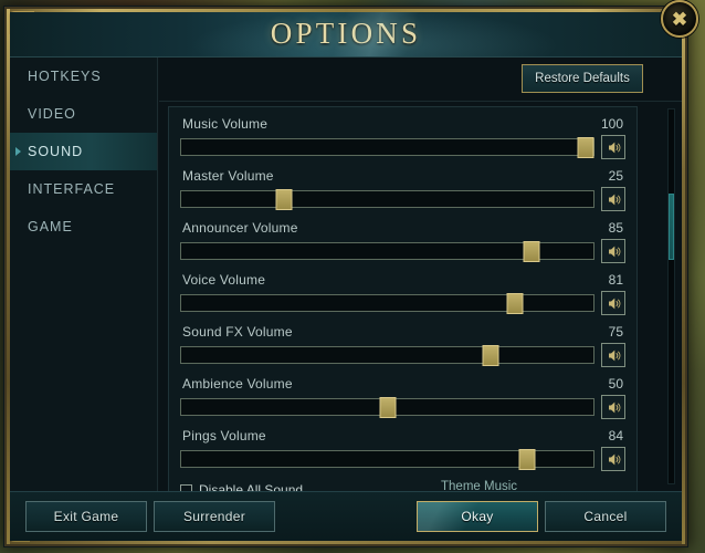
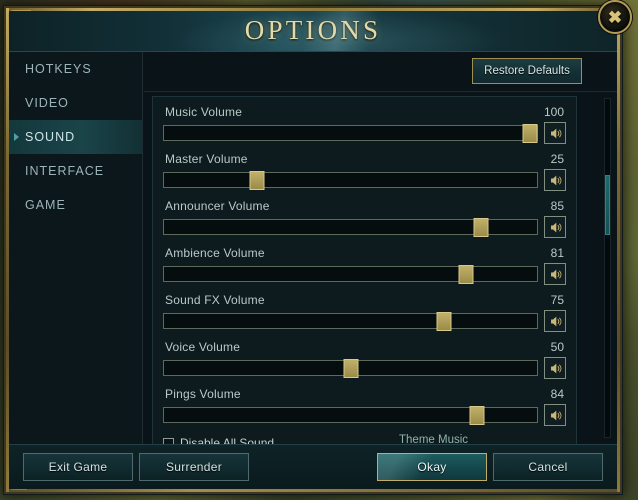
  ✖
  HOTKEYS
  VIDEO
  SOUND
  INTERFACE
  GAME
  Restore Defaults
  Music Volume
  100
  Master Volume
  25
  Announcer Volume
  85
- Voice Volume
+ Ambience Volume
  81
  Sound FX Volume
  75
- Ambience Volume
+ Voice Volume
  50
  Pings Volume
  84
  Disable All Sound
  Theme Music
  Exit Game
  Surrender
  Okay
  Cancel
